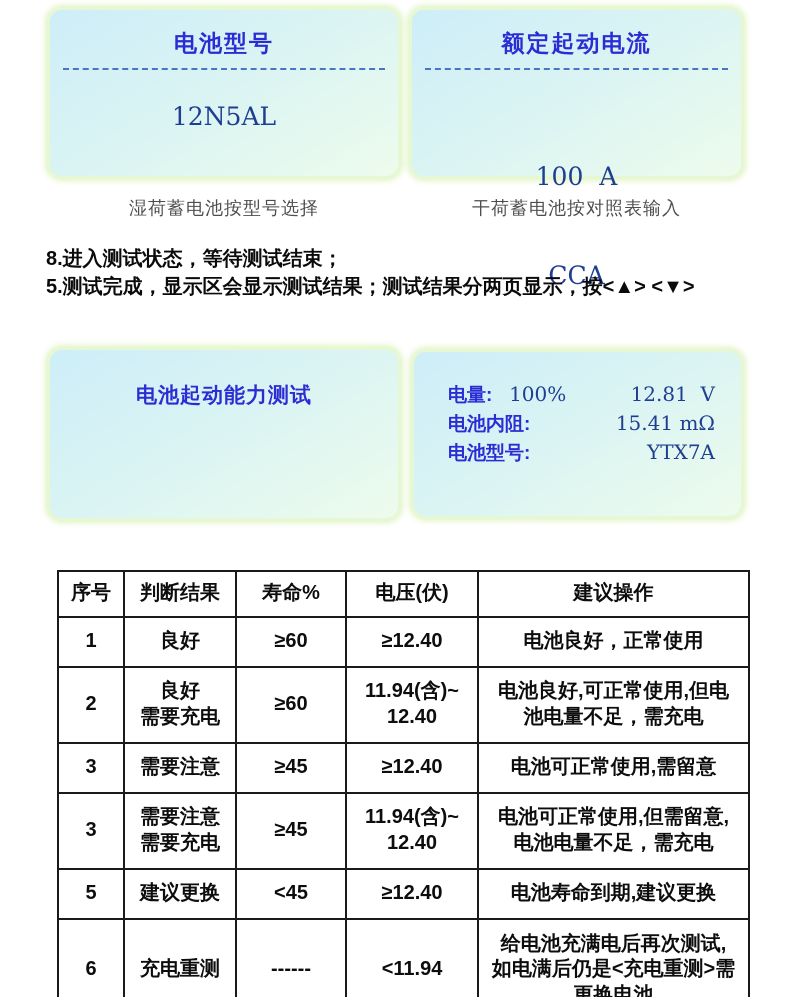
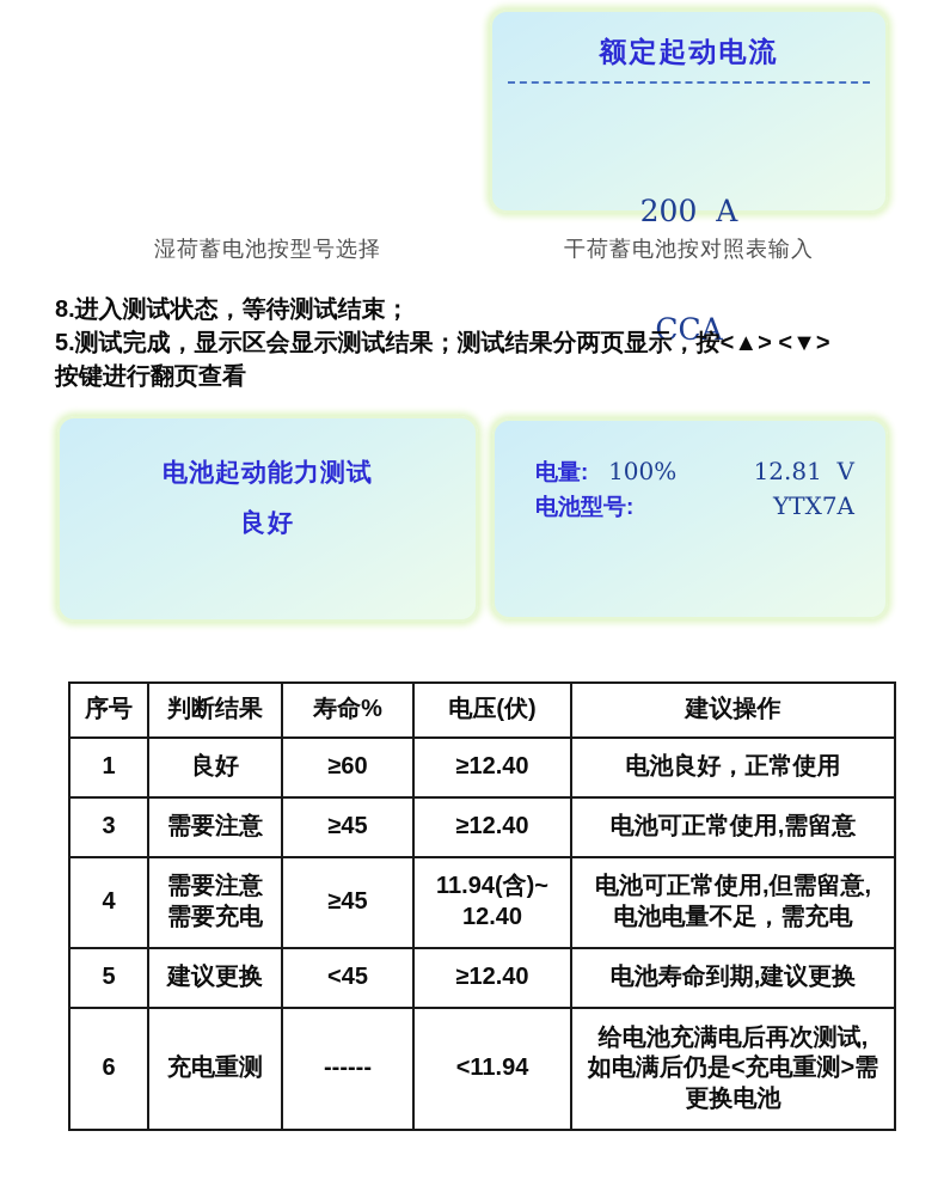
- 电池型号
- 12N5AL
  额定起动电流
- 100 A
+ 200 A
  CCA
  湿荷蓄电池按型号选择
  干荷蓄电池按对照表输入
  8.进入测试状态，等待测试结束；
  5.测试完成，显示区会显示测试结果；测试结果分两页显示，按<▲> <▼>
+ 按键进行翻页查看
  电池起动能力测试
+ 良好
  电量:
  100%
  12.81 V
- 电池内阻:
- 15.41 mΩ
  电池型号:
  YTX7A
  序号	判断结果	寿命%	电压(伏)	建议操作
  1	良好	≥60	≥12.40	电池良好，正常使用
- 2	良好 需要充电	≥60	11.94(含)~ 12.40	电池良好,可正常使用,但电 池电量不足，需充电
  3	需要注意	≥45	≥12.40	电池可正常使用,需留意
- 3	需要注意 需要充电	≥45	11.94(含)~ 12.40	电池可正常使用,但需留意, 电池电量不足，需充电
+ 4	需要注意 需要充电	≥45	11.94(含)~ 12.40	电池可正常使用,但需留意, 电池电量不足，需充电
  5	建议更换	<45	≥12.40	电池寿命到期,建议更换
  6	充电重测	------	<11.94	给电池充满电后再次测试, 如电满后仍是<充电重测>需 更换电池
